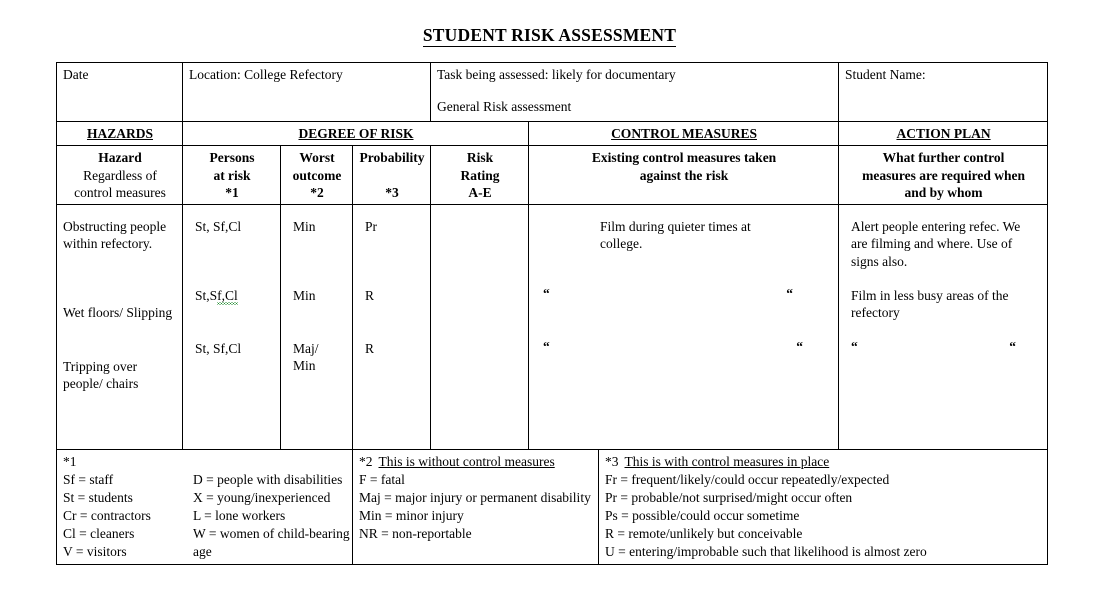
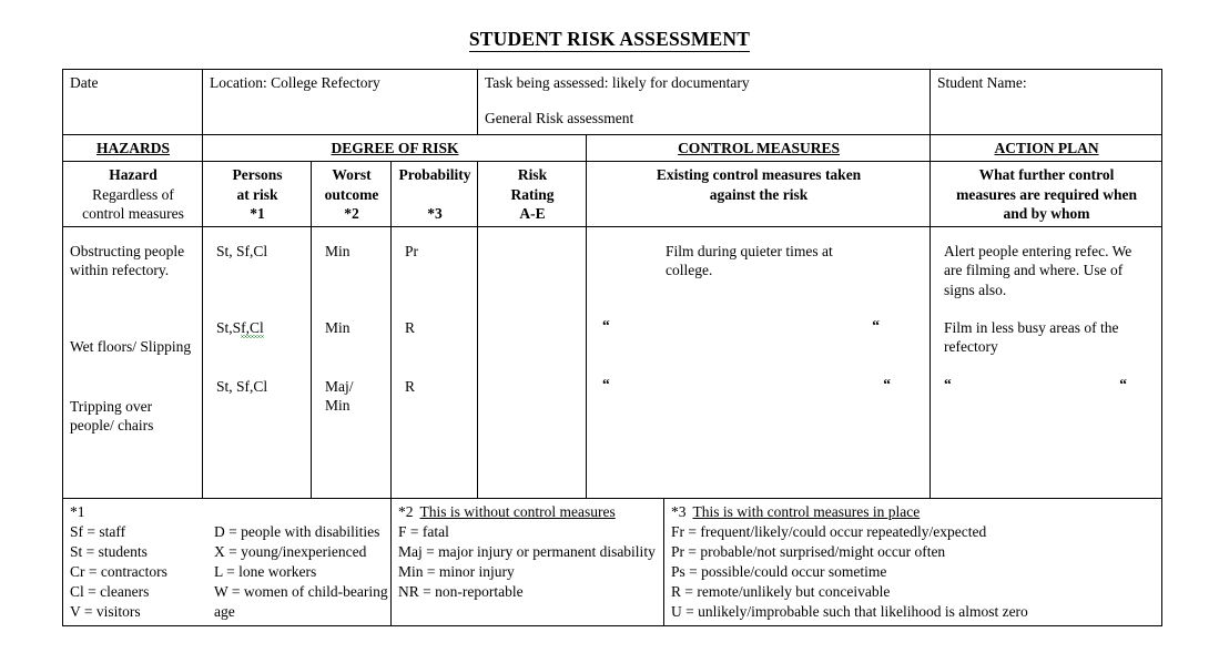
  STUDENT RISK ASSESSMENT
  Date	Location: College Refectory	Task being assessed: likely for documentary General Risk assessment	Student Name:
  HAZARDS	DEGREE OF RISK	CONTROL MEASURES	ACTION PLAN
  Hazard Regardless of control measures	Persons at risk *1	Worst outcome *2	Probability *3	Risk Rating A-E	Existing control measures taken against the risk	What further control measures are required when and by whom
  Obstructing people within refectory. Wet floors/ Slipping Tripping over people/ chairs	St, Sf,Cl St,Sf,Cl St, Sf,Cl	Min Min Maj/ Min	Pr R R		Film during quieter times at college. “ “ “ “	Alert people entering refec. We are filming and where. Use of signs also. Film in less busy areas of the refectory “ “
- *1 Sf = staff St = students Cr = contractors Cl = cleaners V = visitors D = people with disabilities X = young/inexperienced L = lone workers W = women of child-bearing age	*2 This is without control measures F = fatal Maj = major injury or permanent disability Min = minor injury NR = non-reportable	*3 This is with control measures in place Fr = frequent/likely/could occur repeatedly/expected Pr = probable/not surprised/might occur often Ps = possible/could occur sometime R = remote/unlikely but conceivable U = entering/improbable such that likelihood is almost zero
+ *1 Sf = staff St = students Cr = contractors Cl = cleaners V = visitors D = people with disabilities X = young/inexperienced L = lone workers W = women of child-bearing age	*2 This is without control measures F = fatal Maj = major injury or permanent disability Min = minor injury NR = non-reportable	*3 This is with control measures in place Fr = frequent/likely/could occur repeatedly/expected Pr = probable/not surprised/might occur often Ps = possible/could occur sometime R = remote/unlikely but conceivable U = unlikely/improbable such that likelihood is almost zero
